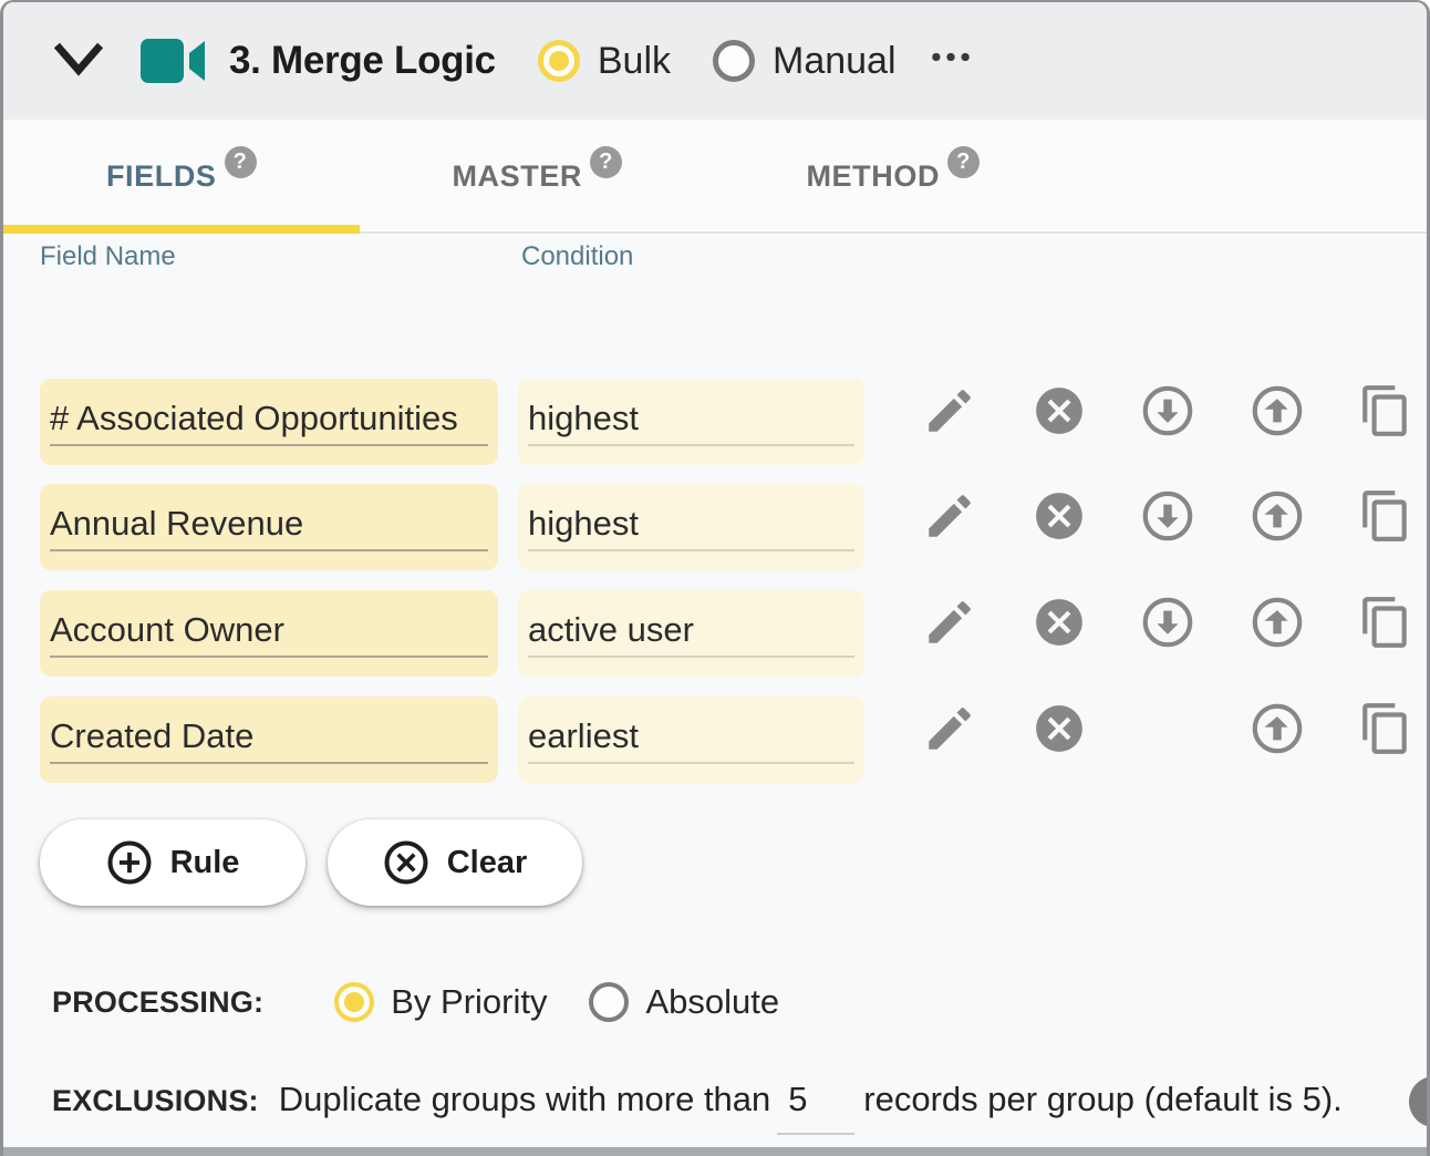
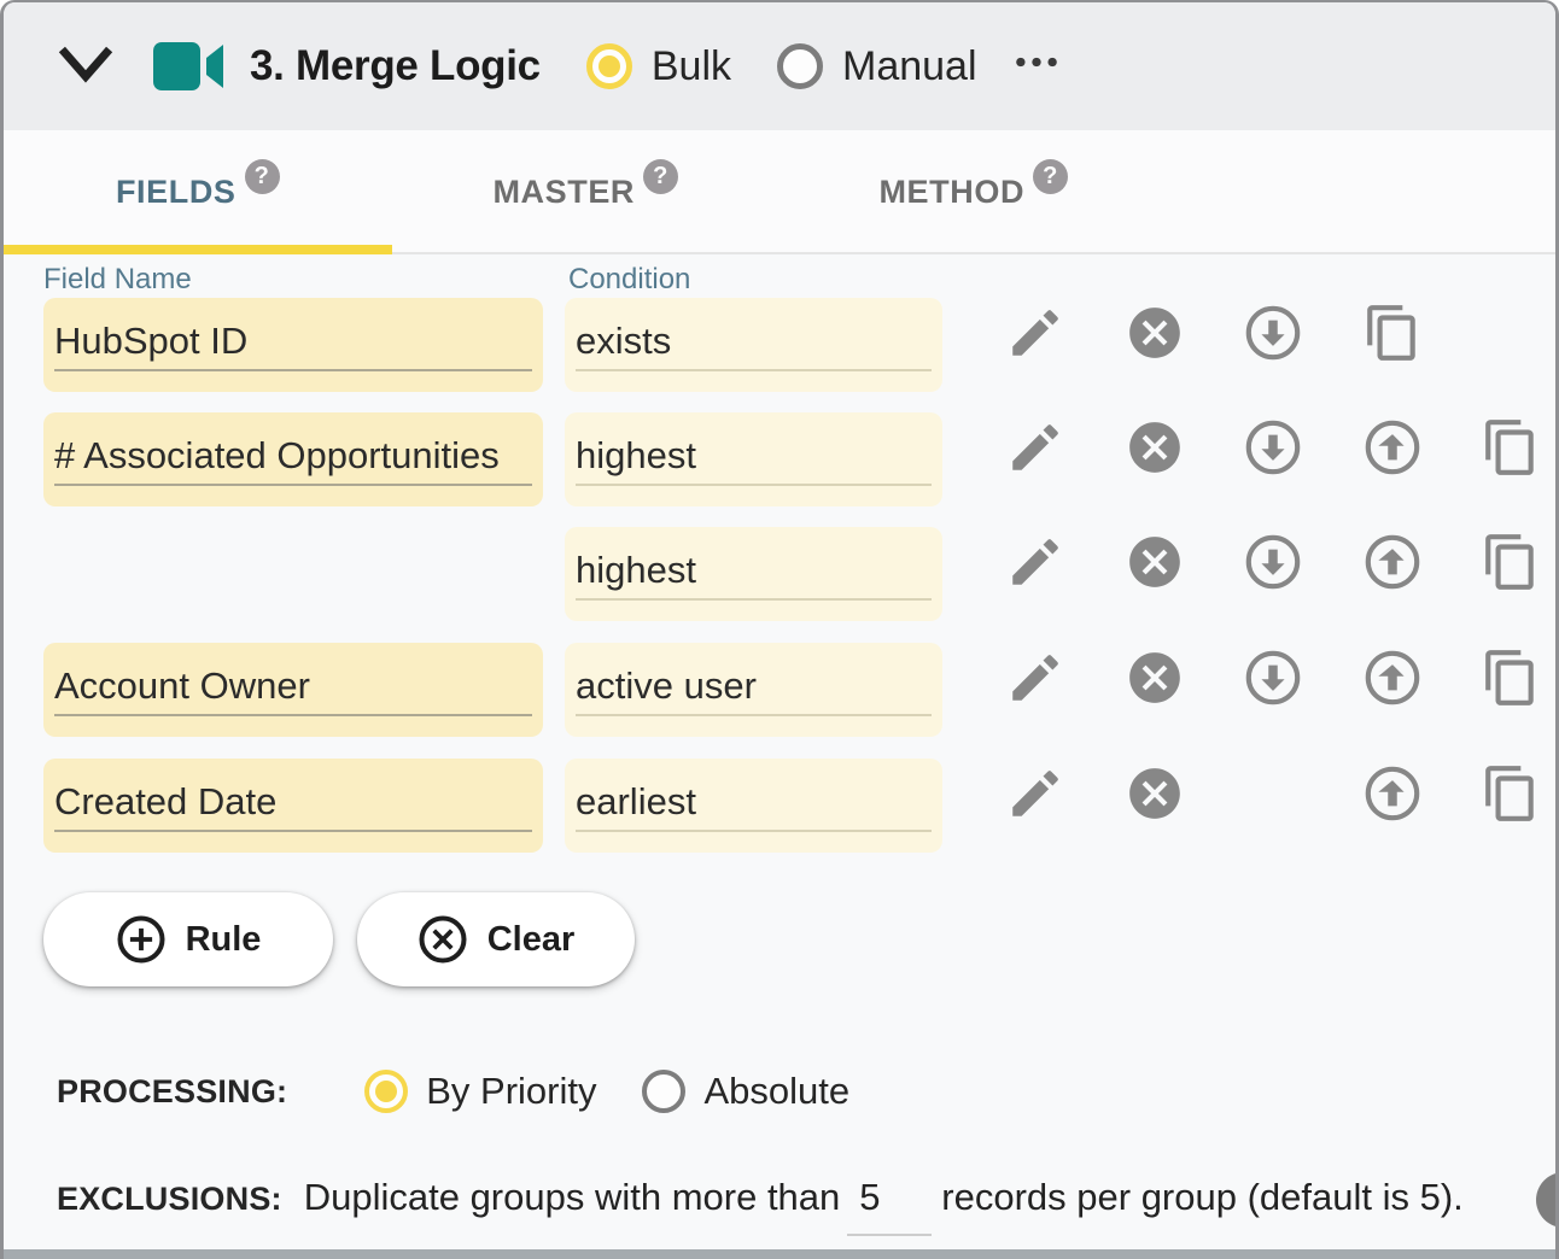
  3. Merge Logic
  Bulk
  Manual
  FIELDS
  ?
  MASTER
  ?
  METHOD
  ?
  Field Name
  Condition
+ HubSpot ID
+ exists
  # Associated Opportunities
  highest
- Annual Revenue
  highest
  Account Owner
  active user
  Created Date
  earliest
  Rule
  Clear
  PROCESSING:
  By Priority
  Absolute
  EXCLUSIONS:
  Duplicate groups with more than
  5
  records per group (default is 5).
